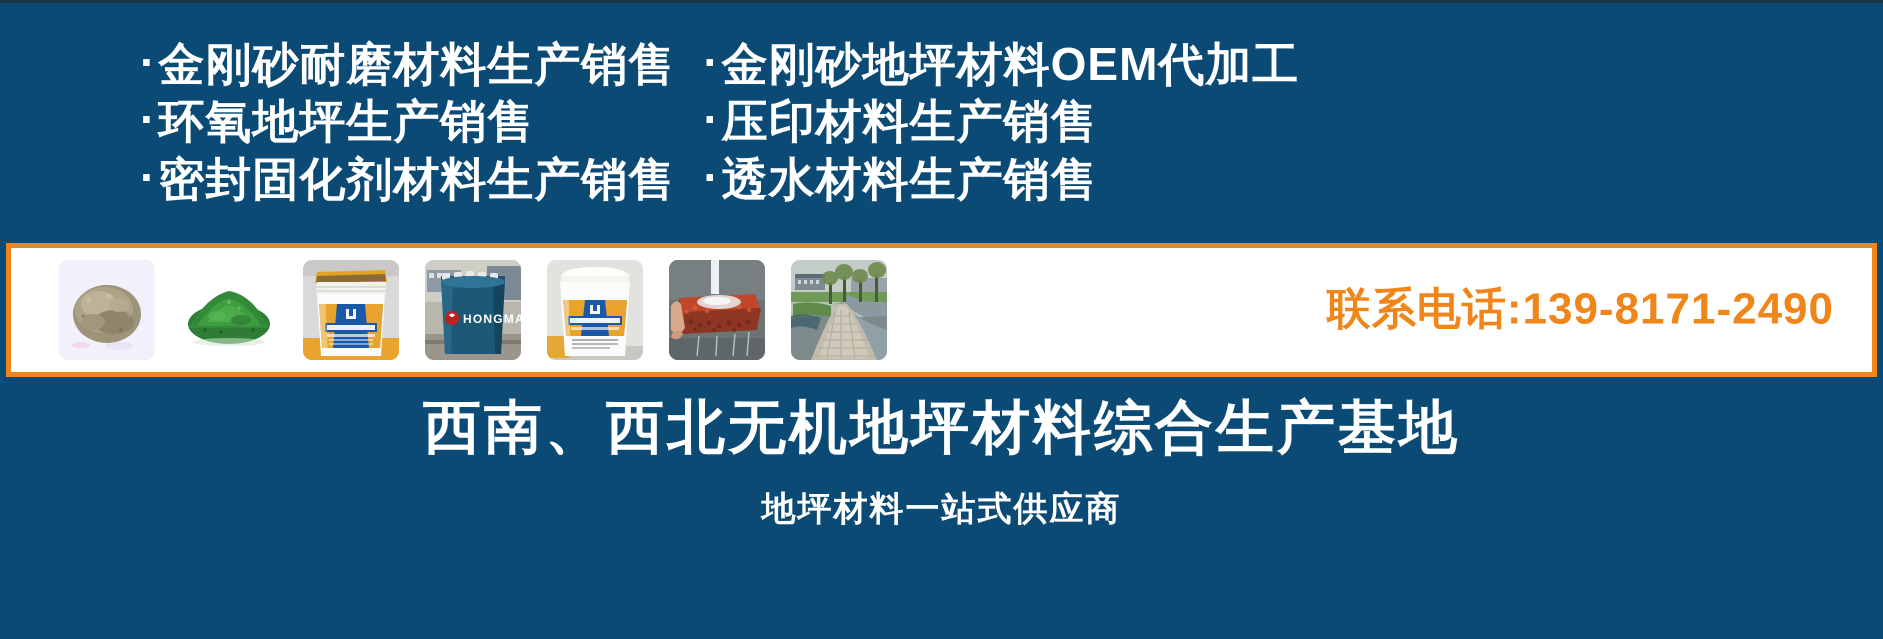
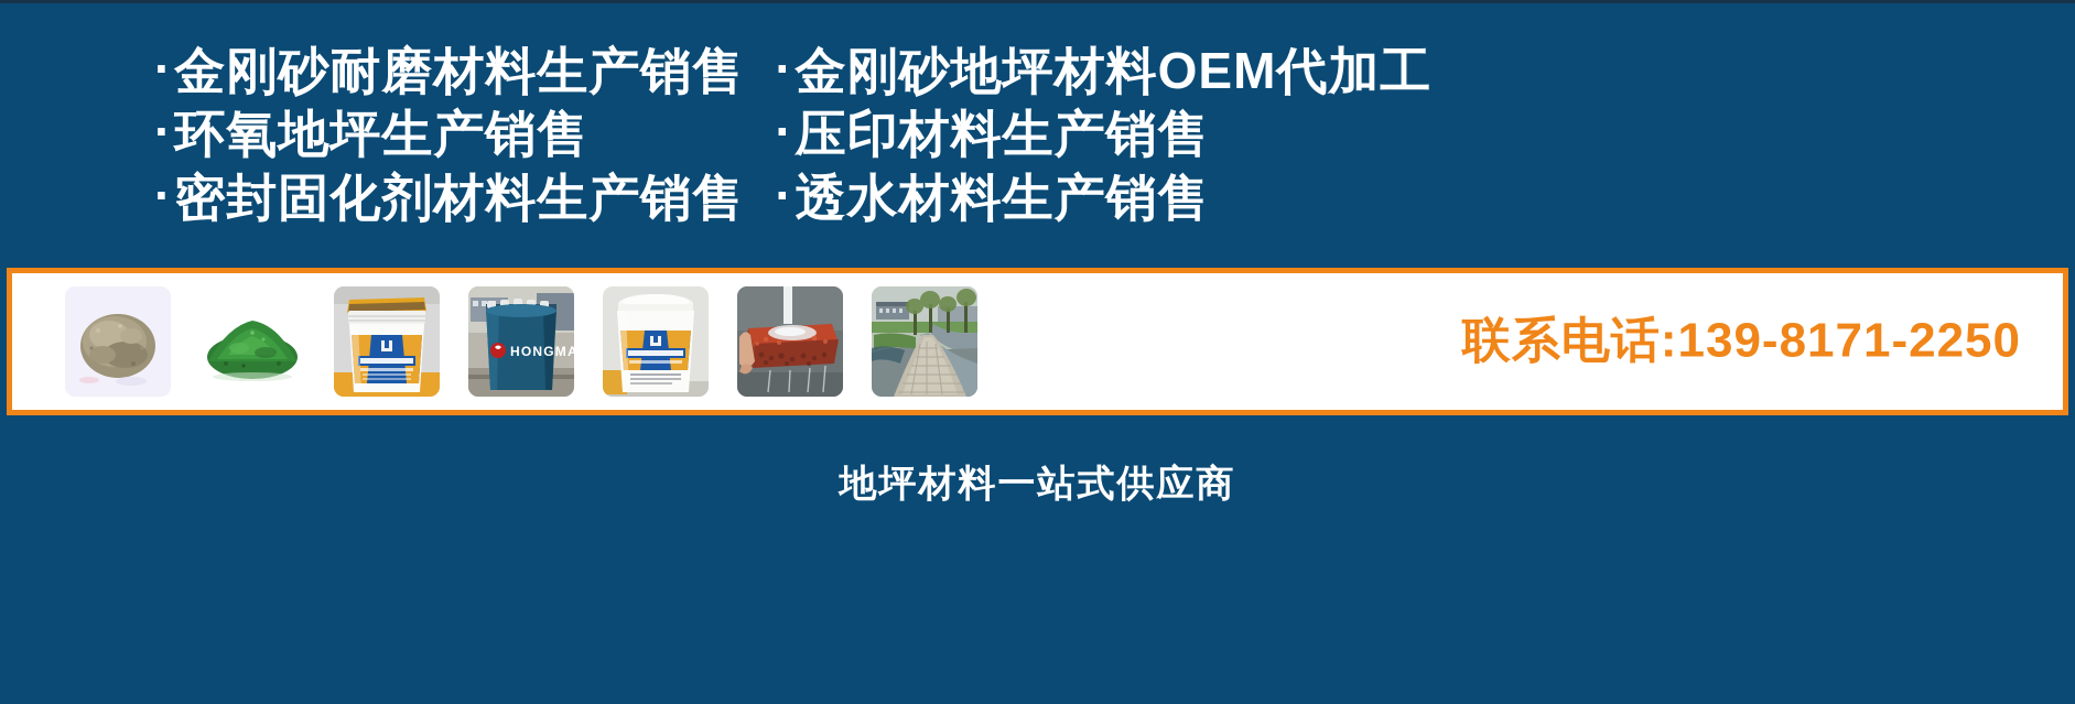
  ·
  金刚砂耐磨材料生产销售
  ·
  环氧地坪生产销售
  ·
  密封固化剂材料生产销售
  ·
  金刚砂地坪材料OEM代加工
  ·
  压印材料生产销售
  ·
  透水材料生产销售
  HONGMA
- 联系电话:139-8171-2490
+ 联系电话:139-8171-2250
- 西南、西北无机地坪材料综合生产基地
  地坪材料一站式供应商
